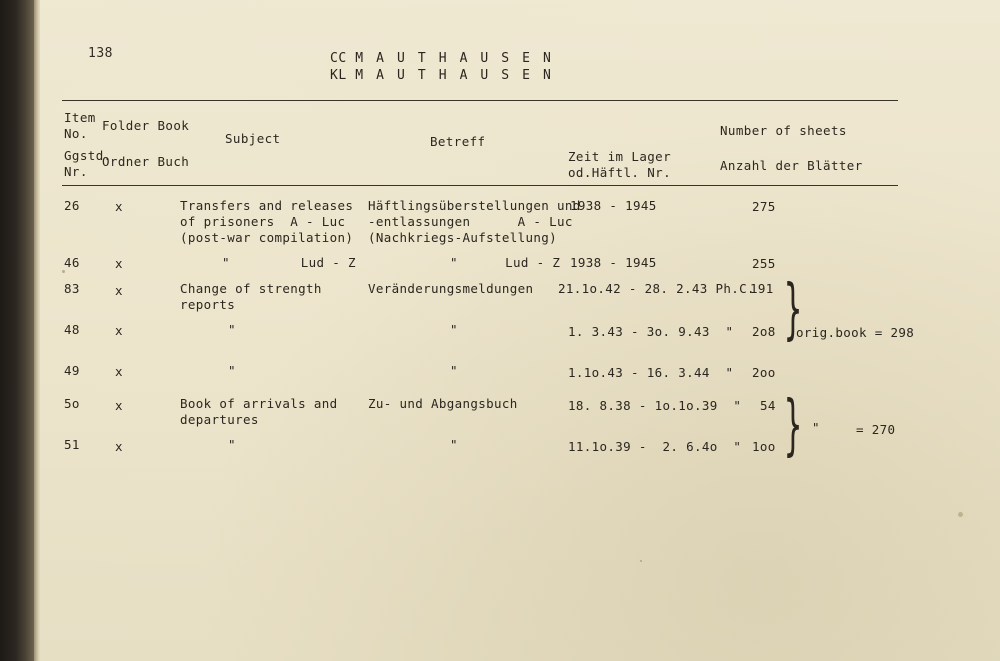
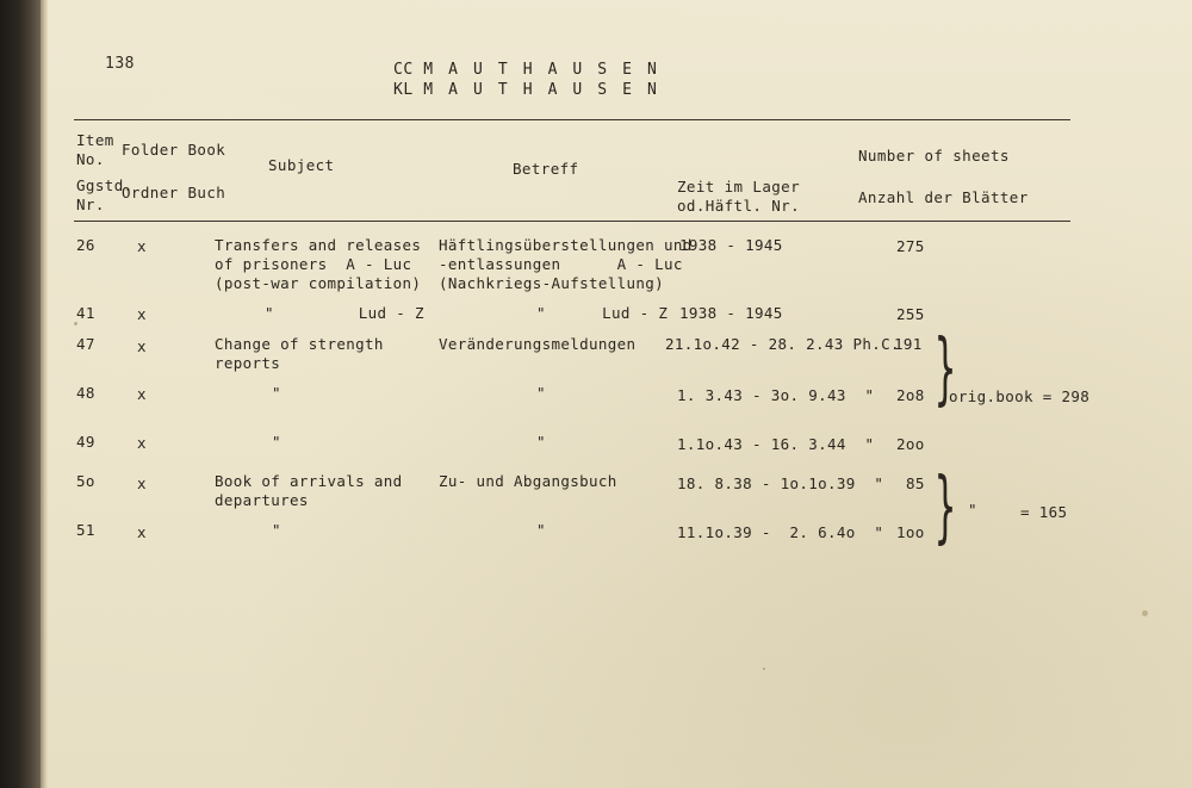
  138
  CC M A U T H A U S E N KL M A U T H A U S E N
  Item No.
  Ggstd. Nr.
  Folder Book
  Ordner Buch
  Subject
  Betreff
  Zeit im Lager od.Häftl. Nr.
  Number of sheets
  Anzahl der Blätter
  26
  x
  Transfers and releases
  of prisoners A - Luc
  (post-war compilation)
  Häftlingsüberstellungen und
  -entlassungen A - Luc
  (Nachkriegs-Aufstellung)
  1938 - 1945
  275
- 46
+ 41
  x
  " Lud - Z
  " Lud - Z
  1938 - 1945
  255
- 83
+ 47
  x
  Change of strength
  reports
  Veränderungsmeldungen
  21.1o.42 - 28. 2.43 Ph.C.
  191
  48
  x
  "
  "
  1. 3.43 - 3o. 9.43 "
  2o8
  49
  x
  "
  "
  1.1o.43 - 16. 3.44 "
  2oo
  5o
  x
  Book of arrivals and
  departures
  Zu- und Abgangsbuch
  18. 8.38 - 1o.1o.39 "
- 54
+ 85
  51
  x
  "
  "
  11.1o.39 - 2. 6.4o "
  1oo
  }
  orig.book = 298
  }
  "
- = 270
+ = 165
